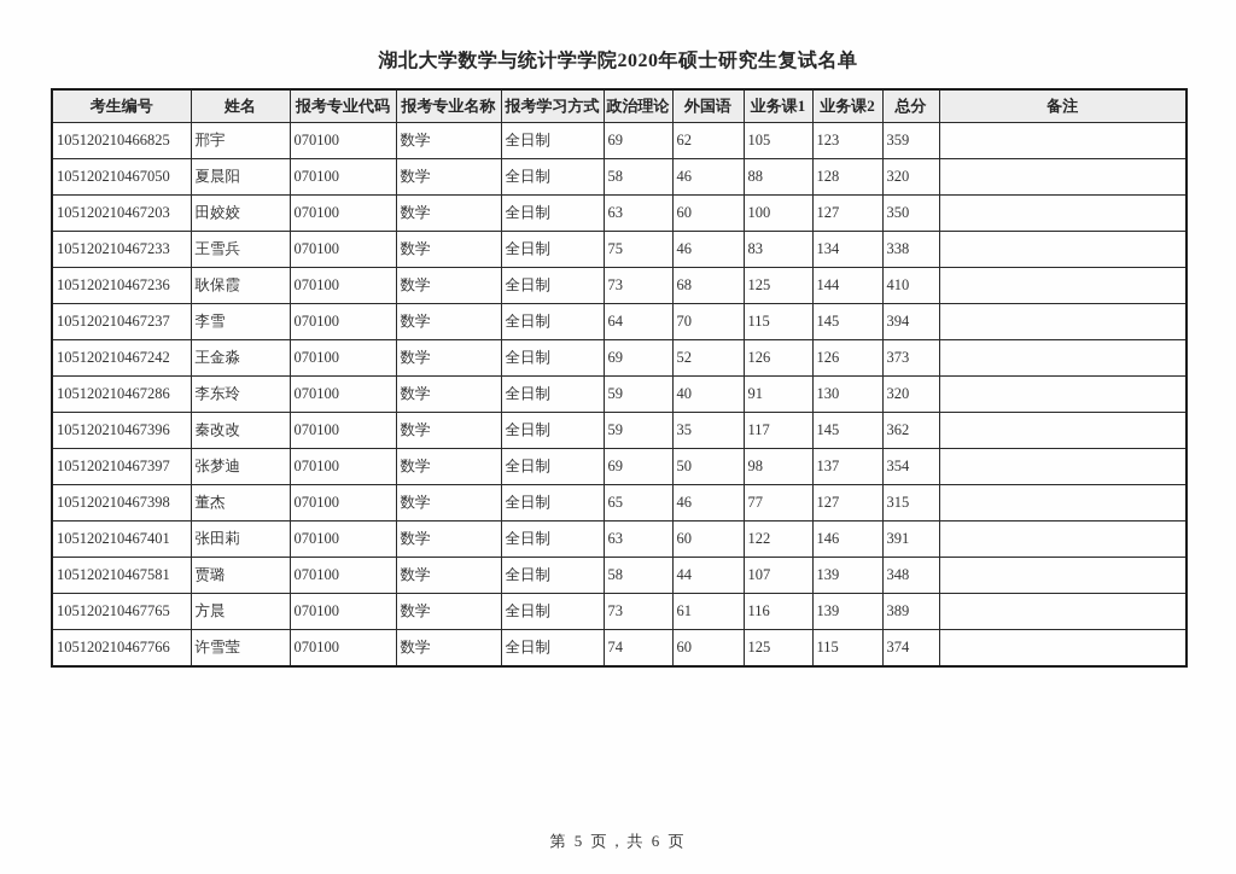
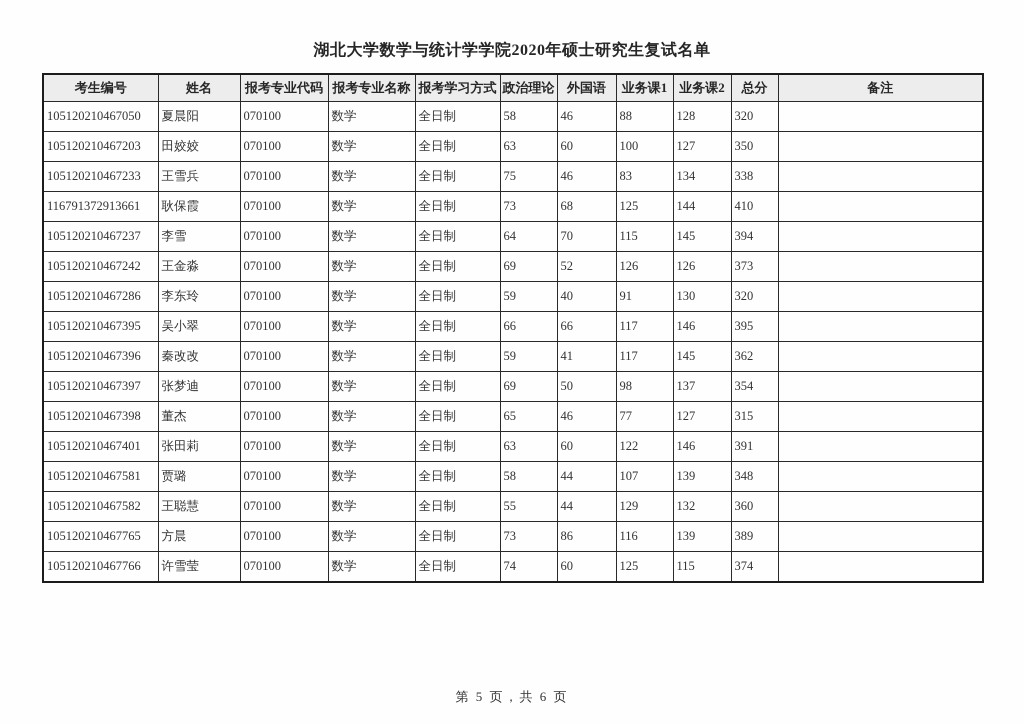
  湖北大学数学与统计学学院2020年硕士研究生复试名单
  考生编号	姓名	报考专业代码	报考专业名称	报考学习方式	政治理论	外国语	业务课1	业务课2	总分	备注
- 105120210466825	邢宇	070100	数学	全日制	69	62	105	123	359
  105120210467050	夏晨阳	070100	数学	全日制	58	46	88	128	320
  105120210467203	田姣姣	070100	数学	全日制	63	60	100	127	350
  105120210467233	王雪兵	070100	数学	全日制	75	46	83	134	338
- 105120210467236	耿保霞	070100	数学	全日制	73	68	125	144	410
+ 116791372913661	耿保霞	070100	数学	全日制	73	68	125	144	410
  105120210467237	李雪	070100	数学	全日制	64	70	115	145	394
  105120210467242	王金淼	070100	数学	全日制	69	52	126	126	373
  105120210467286	李东玲	070100	数学	全日制	59	40	91	130	320
+ 105120210467395	吴小翠	070100	数学	全日制	66	66	117	146	395
- 105120210467396	秦改改	070100	数学	全日制	59	35	117	145	362
+ 105120210467396	秦改改	070100	数学	全日制	59	41	117	145	362
  105120210467397	张梦迪	070100	数学	全日制	69	50	98	137	354
  105120210467398	董杰	070100	数学	全日制	65	46	77	127	315
  105120210467401	张田莉	070100	数学	全日制	63	60	122	146	391
  105120210467581	贾璐	070100	数学	全日制	58	44	107	139	348
+ 105120210467582	王聪慧	070100	数学	全日制	55	44	129	132	360
- 105120210467765	方晨	070100	数学	全日制	73	61	116	139	389
+ 105120210467765	方晨	070100	数学	全日制	73	86	116	139	389
  105120210467766	许雪莹	070100	数学	全日制	74	60	125	115	374
  第 5 页，共 6 页
